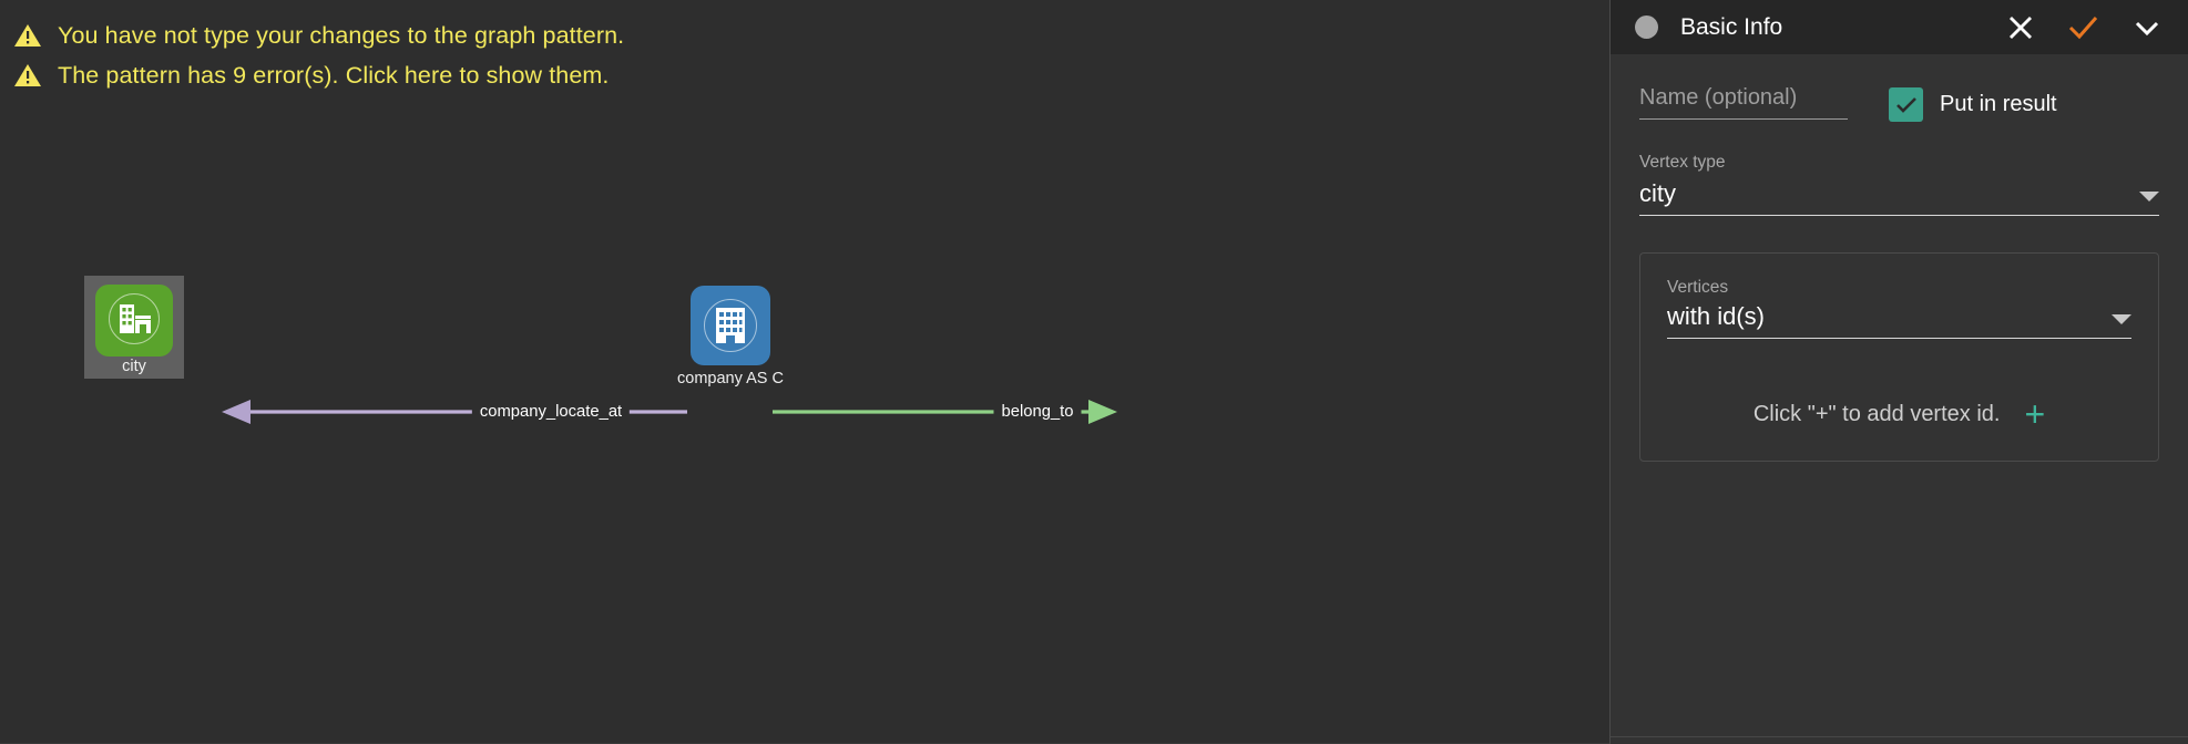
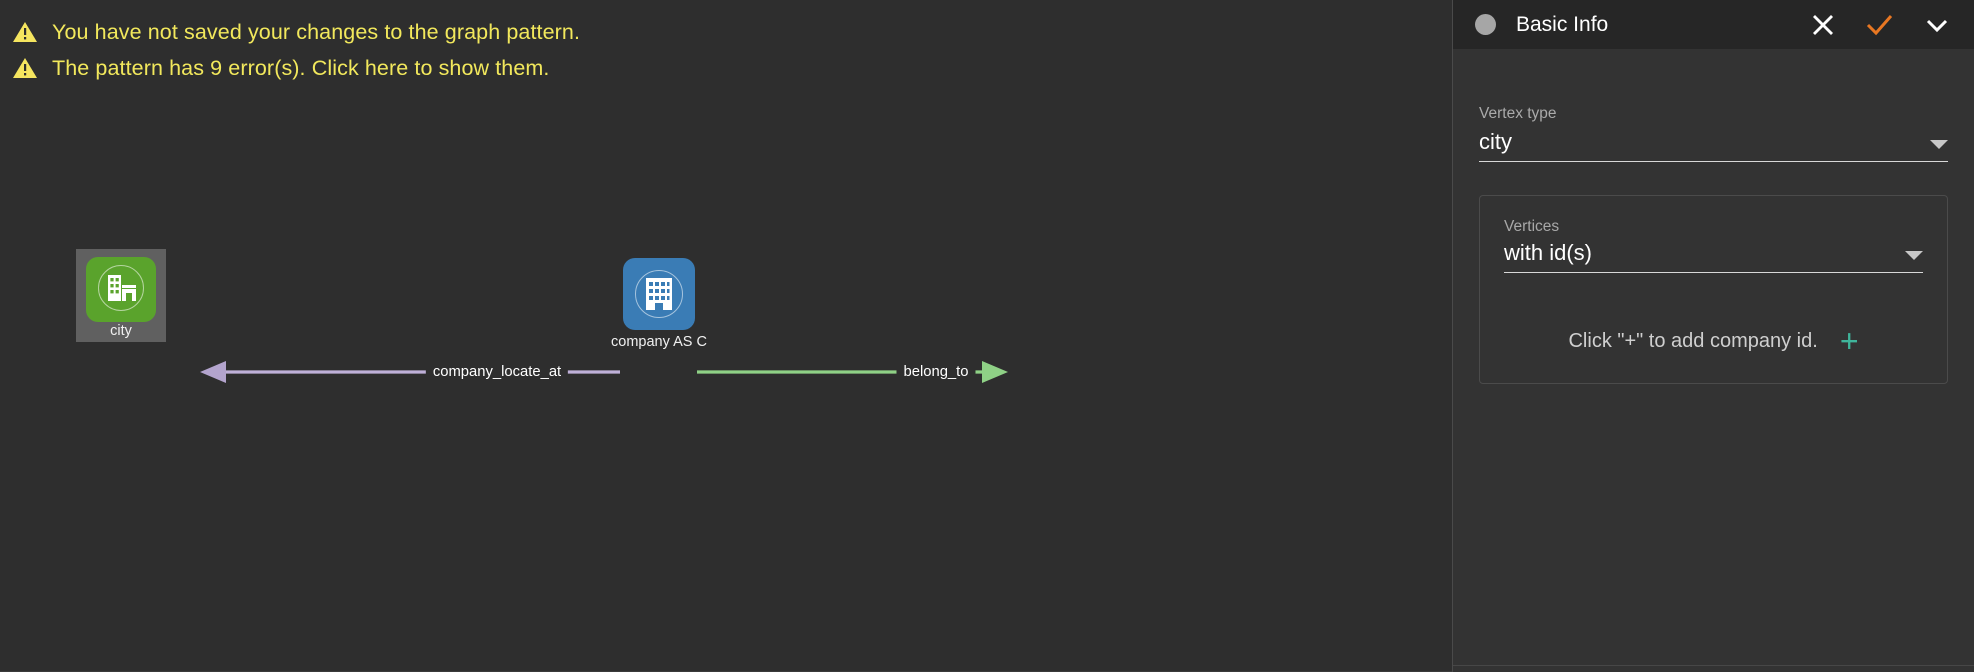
- You have not type your changes to the graph pattern.
+ You have not saved your changes to the graph pattern.
  The pattern has 9 error(s). Click here to show them.
  company_locate_at
  belong_to
  city
  company AS C
  Basic Info
- Name (optional)
- Put in result
  Vertex type
  city
  Vertices
  with id(s)
- Click "+" to add vertex id.
+ Click "+" to add company id.
  +
